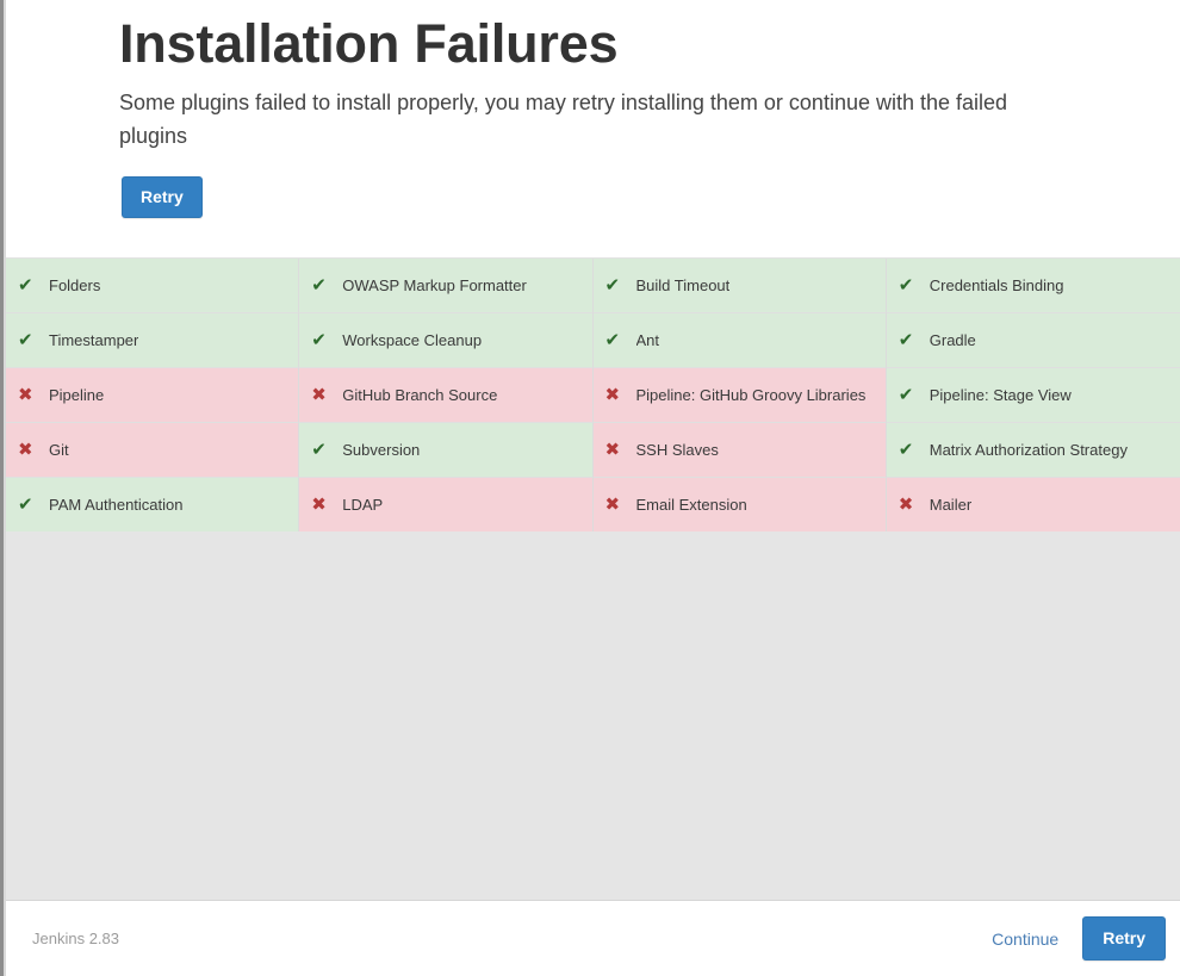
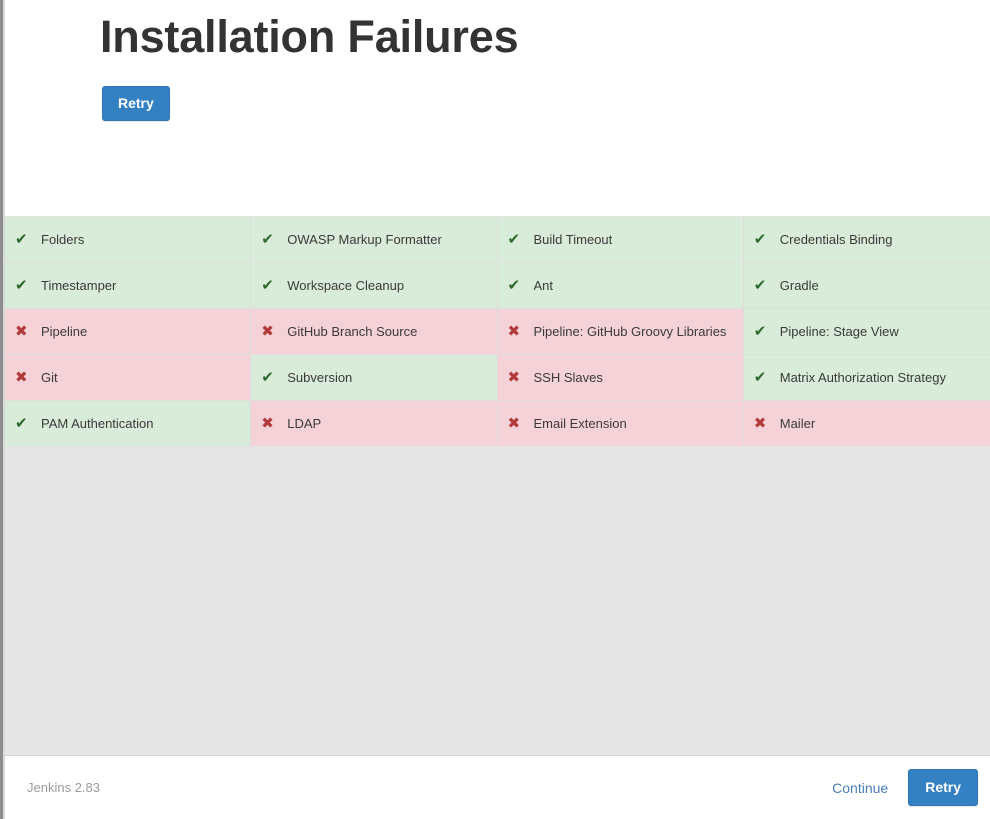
  Installation Failures
- Some plugins failed to install properly, you may retry installing them or continue with the failed plugins
  Retry
  ✔
  Folders
  ✔
  OWASP Markup Formatter
  ✔
  Build Timeout
  ✔
  Credentials Binding
  ✔
  Timestamper
  ✔
  Workspace Cleanup
  ✔
  Ant
  ✔
  Gradle
  ✖
  Pipeline
  ✖
  GitHub Branch Source
  ✖
  Pipeline: GitHub Groovy Libraries
  ✔
  Pipeline: Stage View
  ✖
  Git
  ✔
  Subversion
  ✖
  SSH Slaves
  ✔
  Matrix Authorization Strategy
  ✔
  PAM Authentication
  ✖
  LDAP
  ✖
  Email Extension
  ✖
  Mailer
  Jenkins 2.83
  Continue
  Retry
